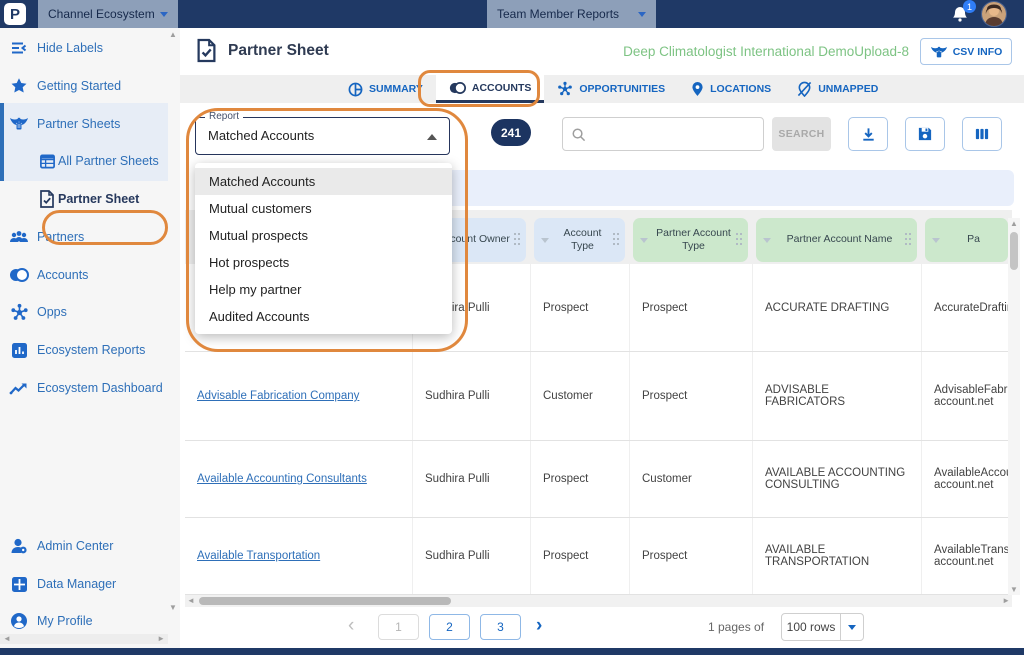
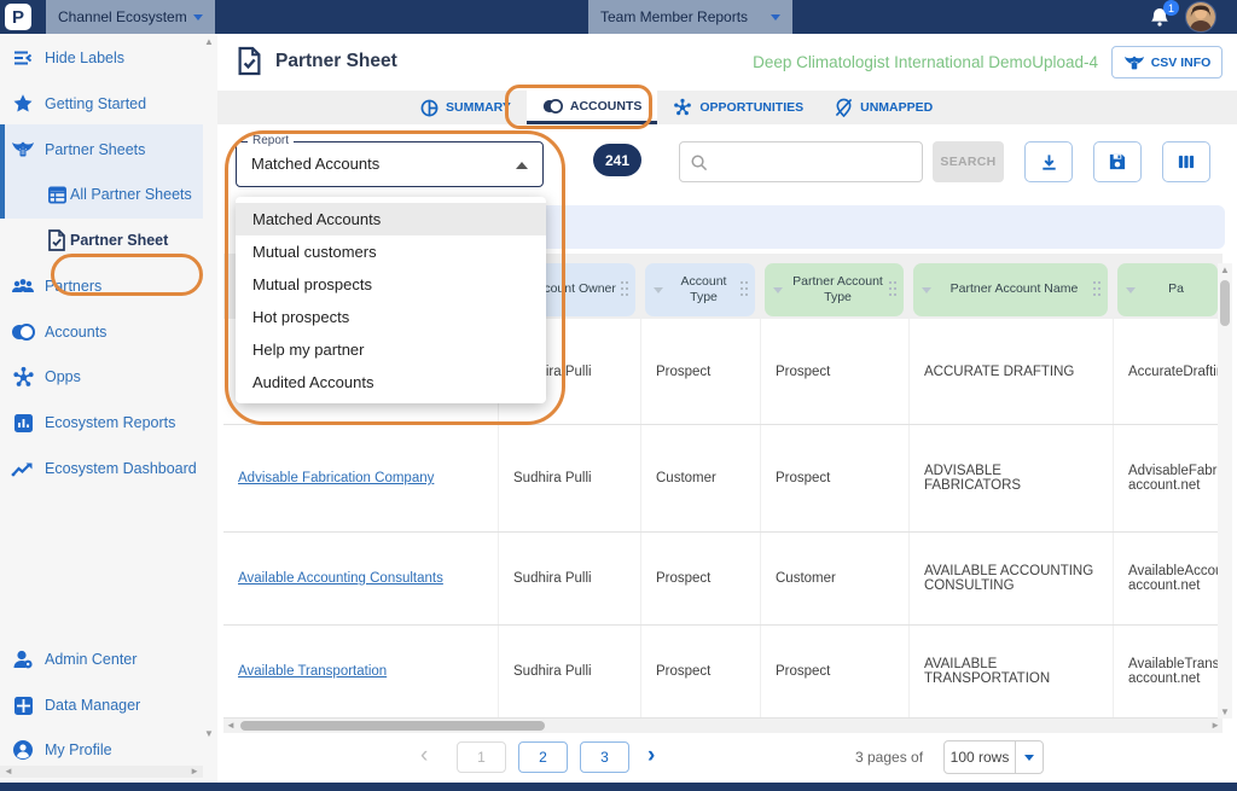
  P
  Channel Ecosystem
  Team Member Reports
  1
  Hide Labels
  Getting Started
  Partner Sheets
  All Partner Sheets
  Partner Sheet
  Partners
  Accounts
  Opps
  Ecosystem Reports
  Ecosystem Dashboard
  Admin Center
  Data Manager
  My Profile
  ▲
  ▼
  ◄
  ►
  Partner Sheet
- Deep Climatologist International DemoUpload-8
+ Deep Climatologist International DemoUpload-4
  CSV INFO
  SUMMARY
  ACCOUNTS
  OPPORTUNITIES
- LOCATIONS
  UNMAPPED
  Report
  Matched Accounts
  241
  SEARCH
  count Owner
  Account Type
  Partner Account Type
  Partner Account Name
  Pa
  Prospect
  Prospect
  ACCURATE DRAFTING
  AccurateDrafti
  Advisable Fabrication Company
  Sudhira Pulli
  Customer
  Prospect
  ADVISABLE FABRICATORS
  AdvisableFabr account.net
  Available Accounting Consultants
  Sudhira Pulli
  Prospect
  Customer
  AVAILABLE ACCOUNTING CONSULTING
  AvailableAcco account.net
  Available Transportation
  Sudhira Pulli
  Prospect
  Prospect
  AVAILABLE TRANSPORTATION
  AvailableTrans account.net
  ▲
  ▼
  ◄
  ►
  ‹
  1
  2
  3
  ›
- 1 pages of
+ 3 pages of
  100 rows
  Matched Accounts
  Mutual customers
  Mutual prospects
  Hot prospects
  Help my partner
  Audited Accounts
